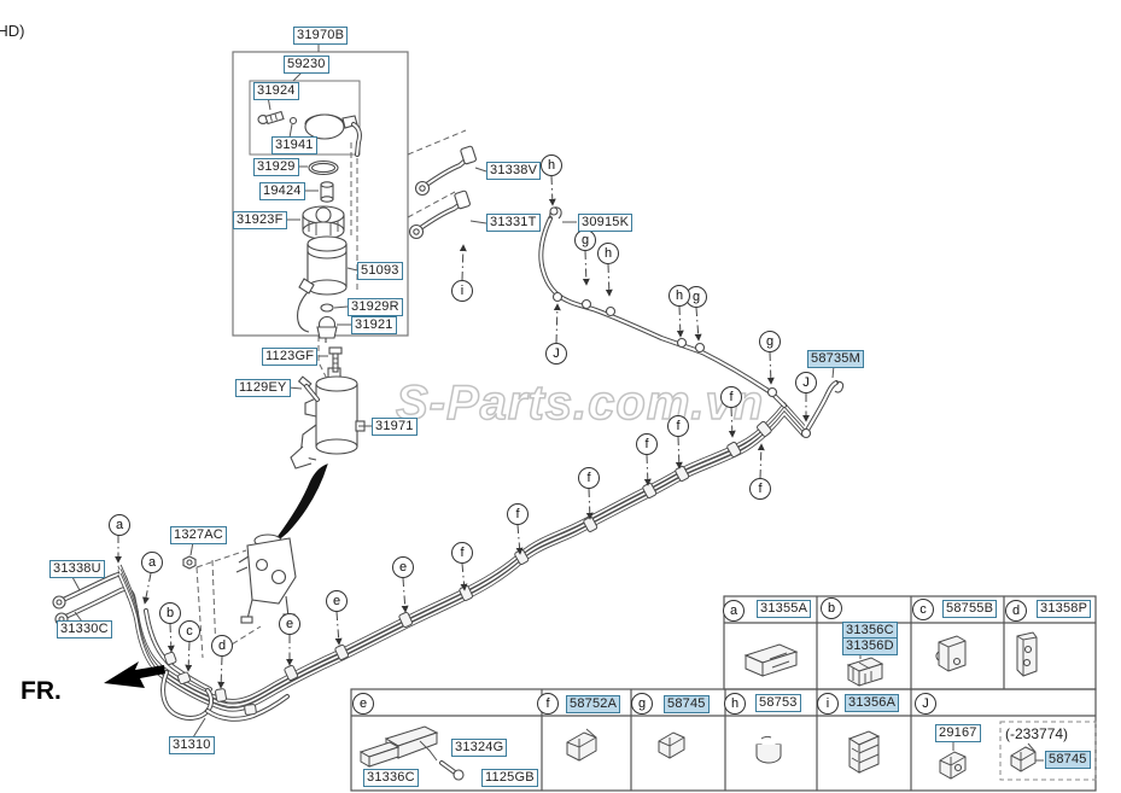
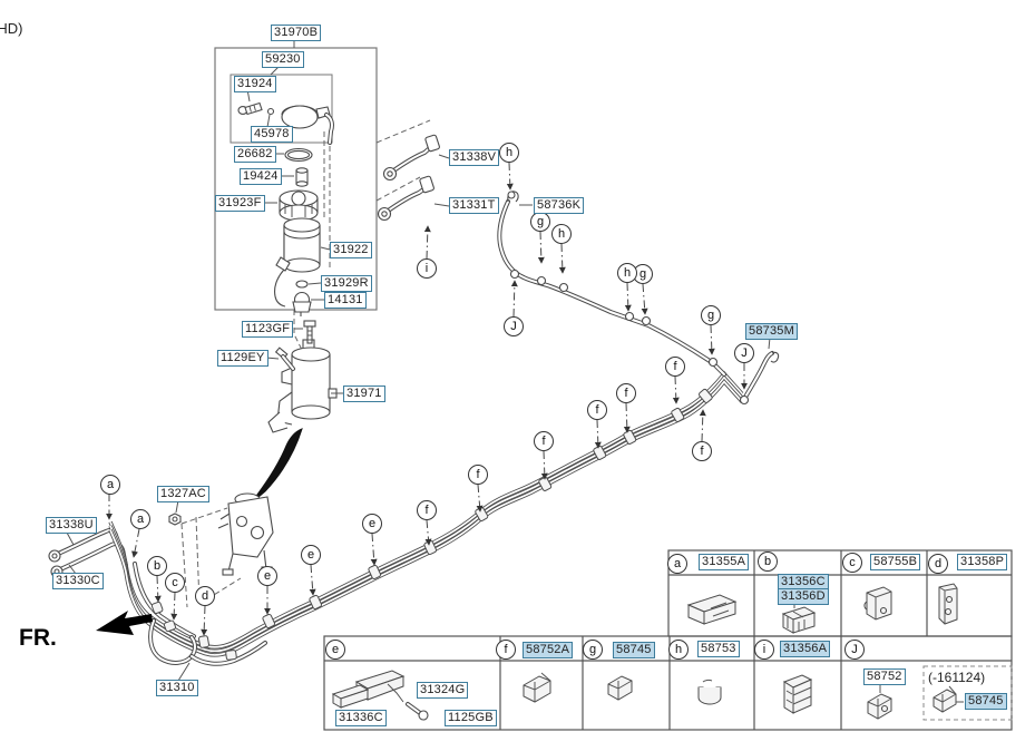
- S-Parts.com.vn
  HD)
  FR.
  31970B
  59230
  31924
- 31941
+ 45978
- 31929
+ 26682
  19424
  31923F
- 51093
+ 31922
  31929R
- 31921
+ 14131
  1123GF
  1129EY
  31971
  31338V
  31331T
- 30915K
+ 58736K
  58735M
  1327AC
  31338U
  31330C
  31310
  a
  a
  b
  c
  d
  e
  e
  e
  f
  f
  f
  f
  f
  f
  f
  g
  g
  g
  h
  h
  h
  i
  J
  J
  a
  31355A
  b
  31356C
  31356D
  c
  58755B
  d
  31358P
  e
  31324G
  31336C
  1125GB
  f
  58752A
  g
  58745
  h
  58753
  i
  31356A
  J
- 29167
+ 58752
- (-233774)
+ (-161124)
  58745
